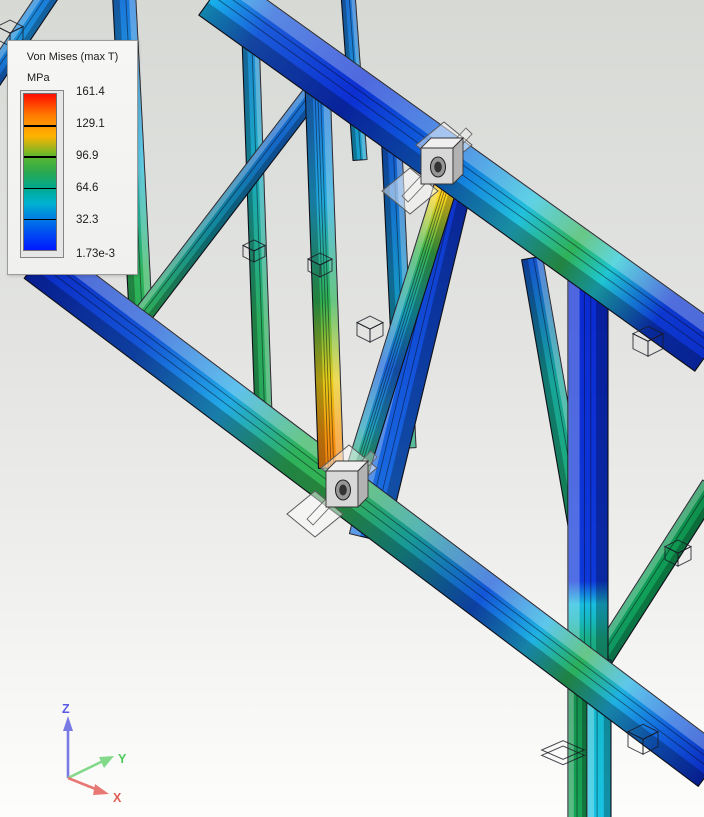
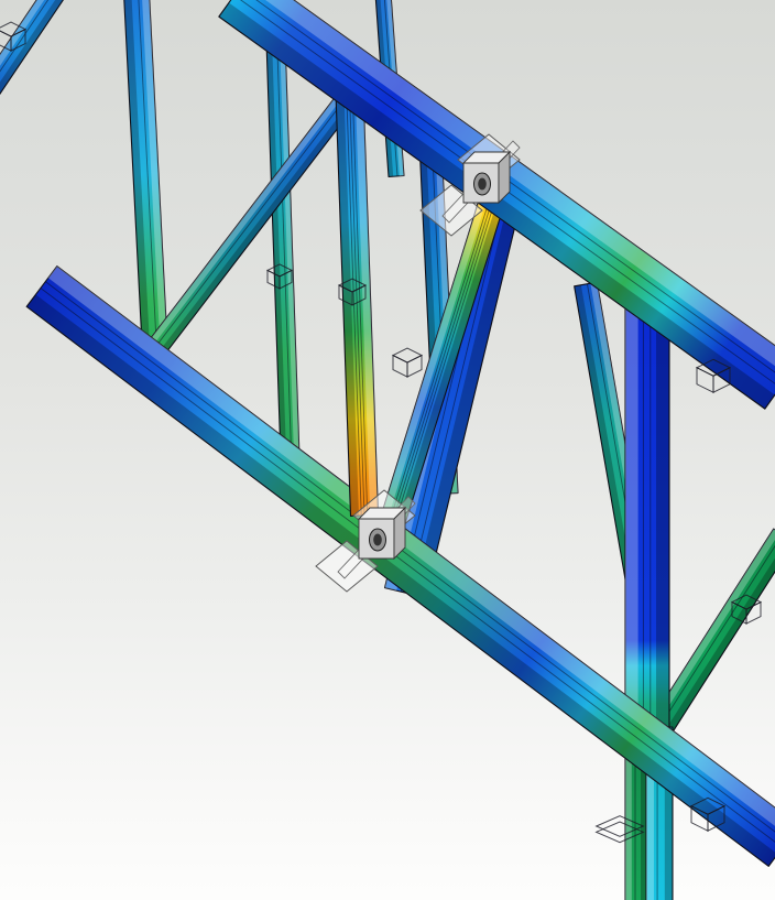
- Von Mises (max T)
- MPa
- 161.4
- 129.1
- 96.9
- 64.6
- 32.3
- 1.73e-3
- Z
- Y
- X
